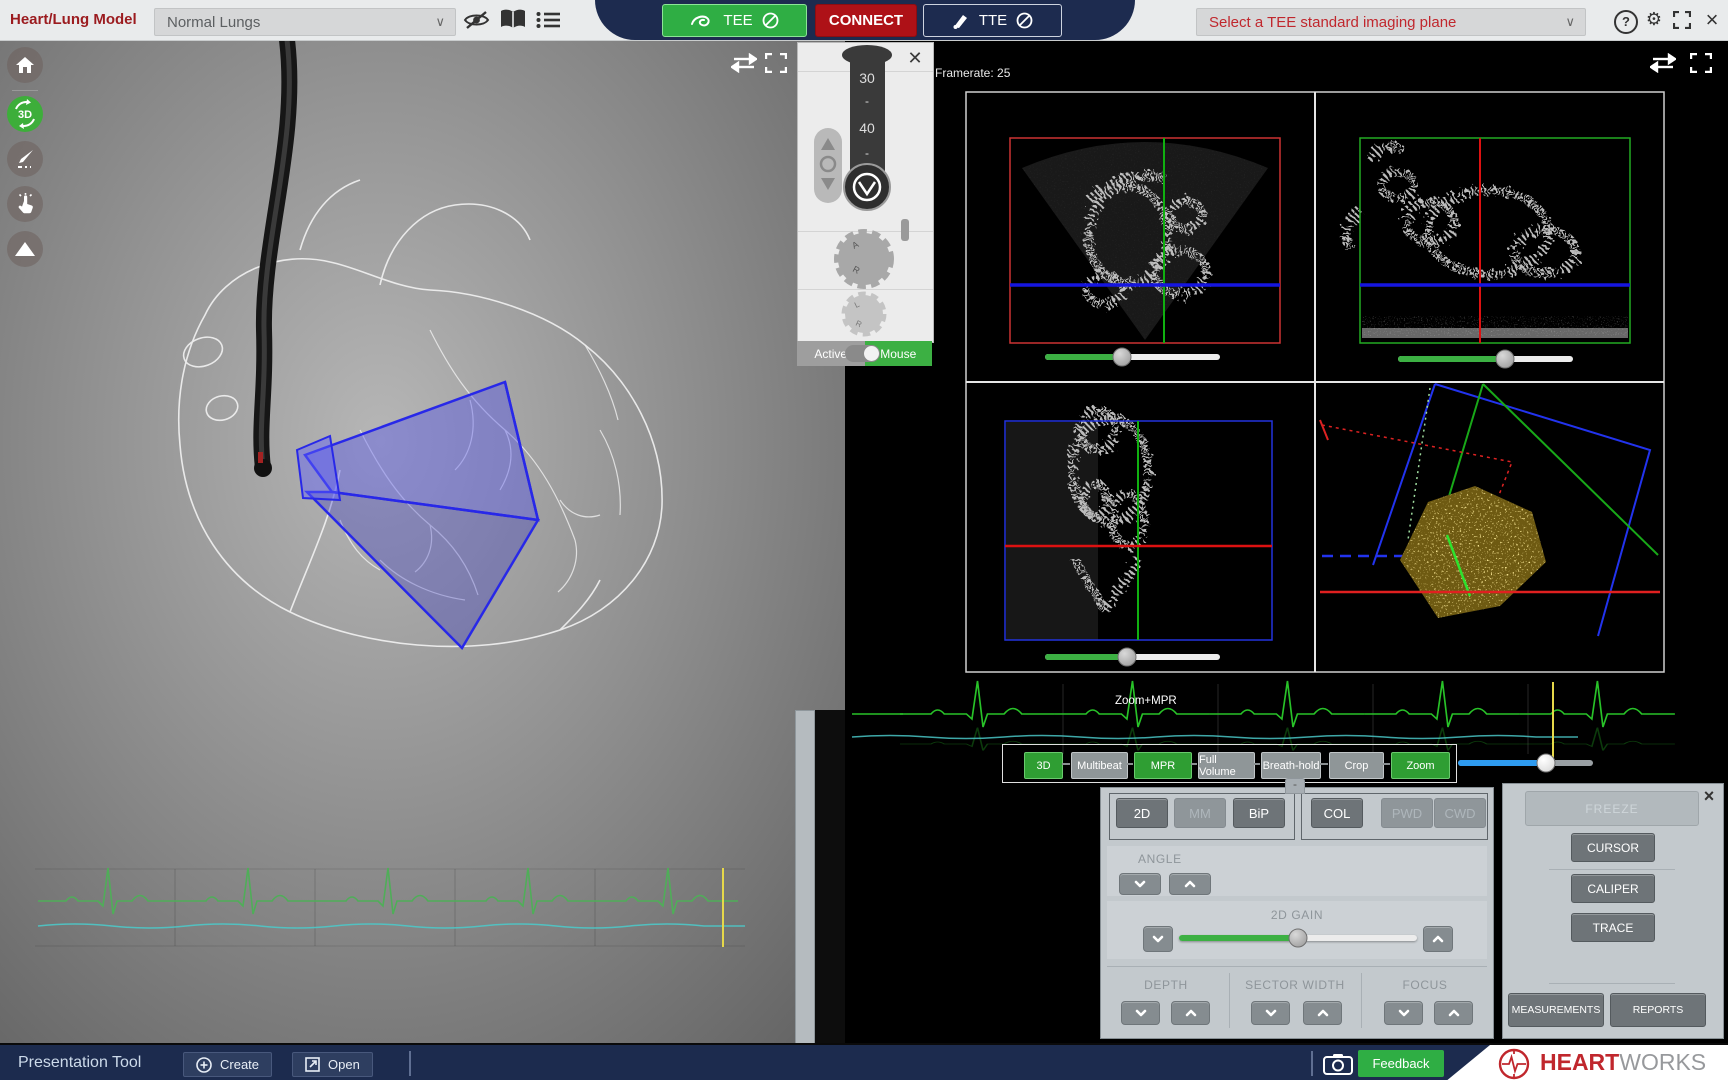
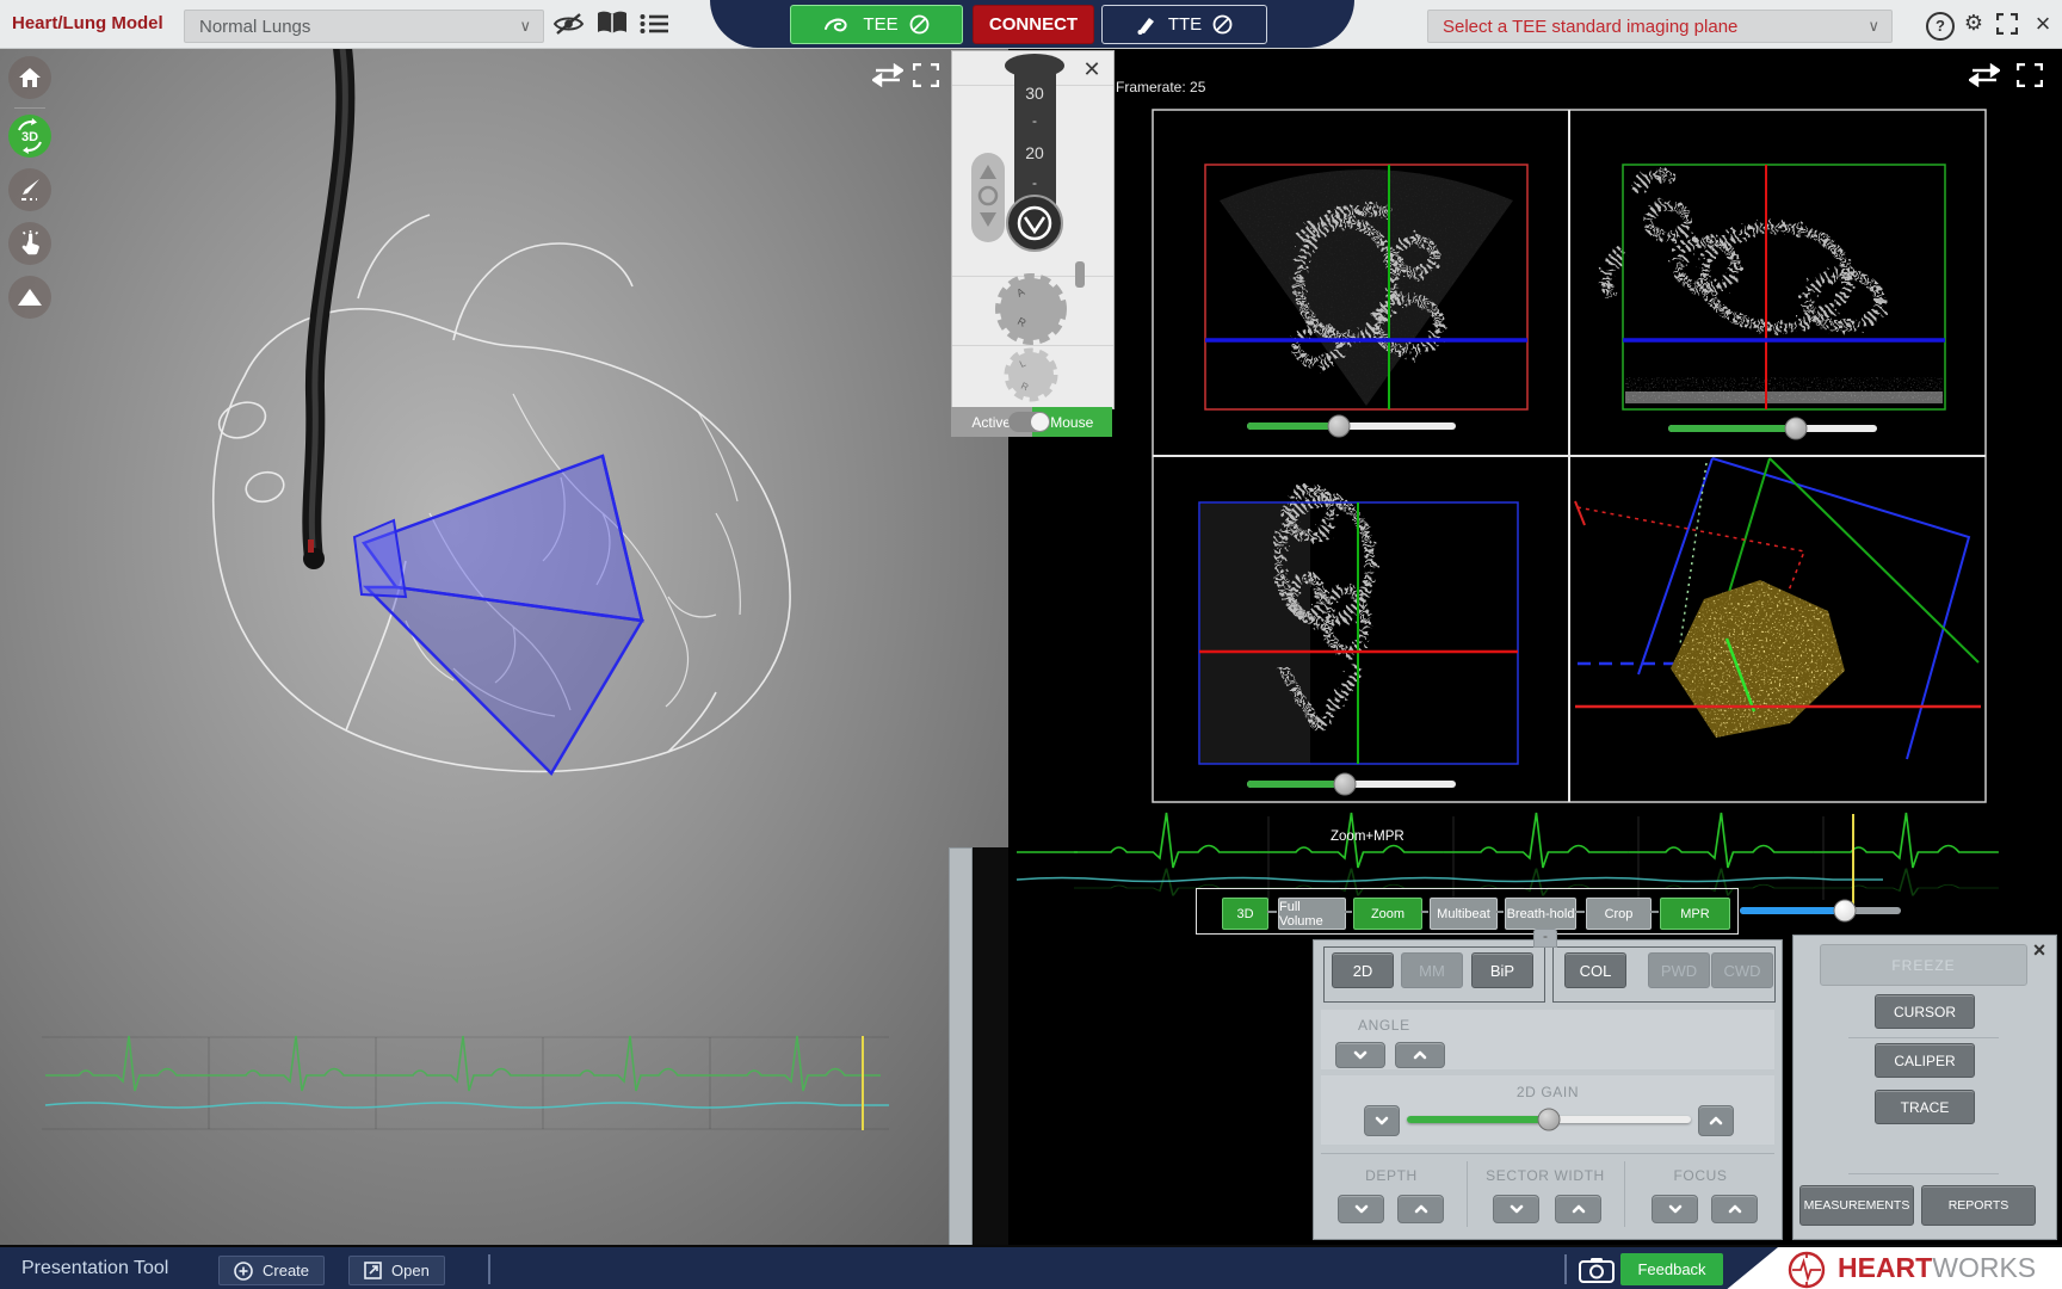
  3D
  Zoom+MPR
  Framerate: 25
  3D
- Multibeat
+ Full Volume
- MPR
+ Zoom
- Full Volume
+ Multibeat
  Breath-hold
  Crop
- Zoom
+ MPR
  -
  2D
  MM
  BiP
  COL
  PWD
  CWD
  ANGLE
  2D GAIN
  DEPTH
  SECTOR WIDTH
  FOCUS
  ×
  FREEZE
  CURSOR
  CALIPER
  TRACE
  MEASUREMENTS
  REPORTS
  ✕
  30
  -
- 40
+ 20
  -
  Active
  Mouse
  Heart/Lung Model
  Normal Lungs
  ∨
  TEE
  CONNECT
  TTE
  Select a TEE standard imaging plane
  ∨
  ?
  ⚙
  ×
  Presentation Tool
  Create
  Open
  Feedback
  HEARTWORKS
